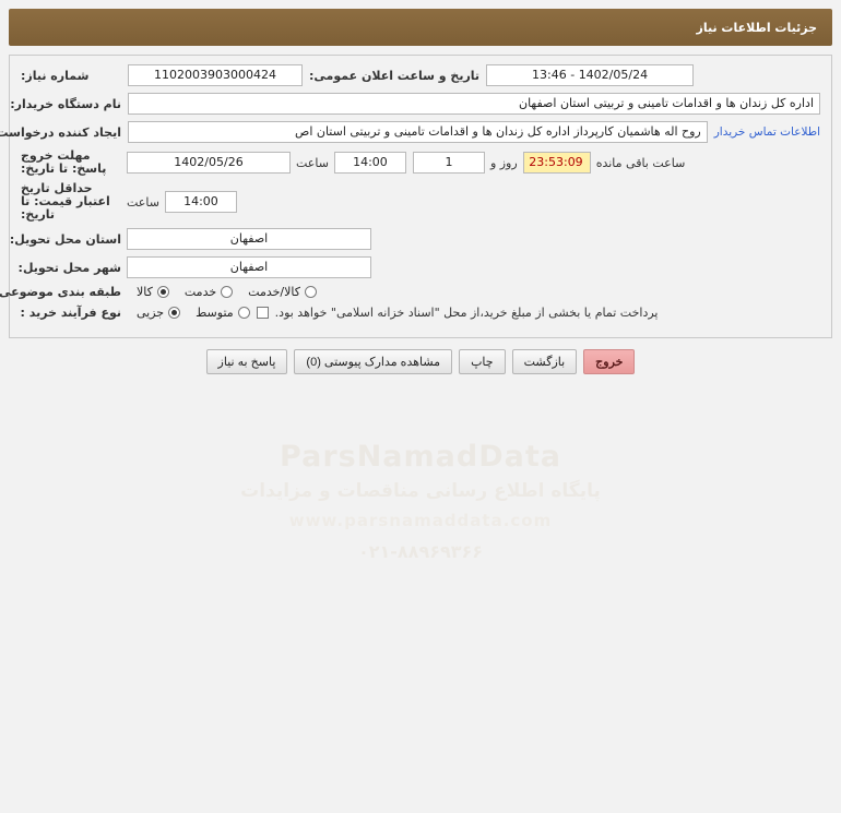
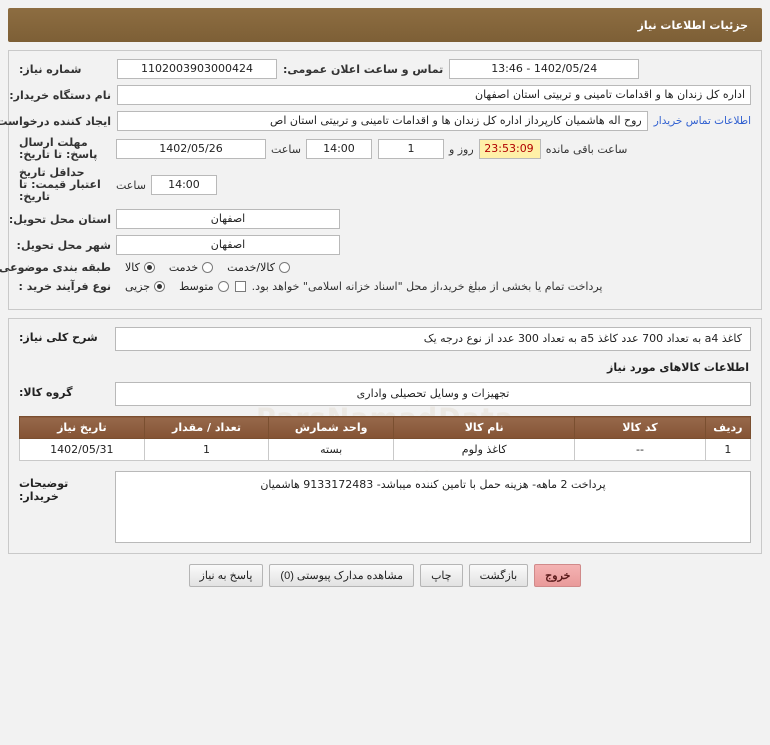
  جزئیات اطلاعات نیاز
  1402/05/24 - 13:46
- تاریخ و ساعت اعلان عمومی:
+ تماس و ساعت اعلان عمومی:
  1102003903000424
  شماره نیاز:
  اداره کل زندان ها و اقدامات تامینی و تربیتی استان اصفهان
  نام دستگاه خریدار:
  اطلاعات تماس خریدار
  روح اله هاشمیان کارپرداز اداره کل زندان ها و اقدامات تامینی و تربیتی استان اص
  ایجاد کننده درخواست
  ساعت باقی مانده
  23:53:09
  روز و
  1
  14:00
  ساعت
  1402/05/26
- مهلت خروج پاسخ: تا تاریخ:
+ مهلت ارسال پاسخ: تا تاریخ:
  14:00
  ساعت
  حداقل تاریخ اعتبار قیمت: تا تاریخ:
  اصفهان
  استان محل تحویل:
  اصفهان
  شهر محل تحویل:
  کالا/خدمت
  خدمت
  کالا
  طبقه بندی موضوعی
  پرداخت تمام یا بخشی از مبلغ خرید،از محل "اسناد خزانه اسلامی" خواهد بود.
  متوسط
  جزیی
  نوع فرآیند خرید :
+ کاغذ a4 به تعداد 700 عدد کاغذ a5 به تعداد 300 عدد از نوع درجه یک
+ شرح کلی نیاز:
+ اطلاعات کالاهای مورد نیاز
+ تجهیزات و وسایل تحصیلی واداری
+ گروه کالا:
+ ردیف	کد کالا	نام کالا	واحد شمارش	تعداد / مقدار	تاریخ نیاز
+ 1	--	کاغذ ولوم	بسته	1	1402/05/31
+ پرداخت 2 ماهه- هزینه حمل با تامین کننده میباشد- 9133172483 هاشمیان
+ توضیحات خریدار:
  خروج
  بازگشت
  چاپ
  مشاهده مدارک پیوستی (0)
  پاسخ به نیاز
